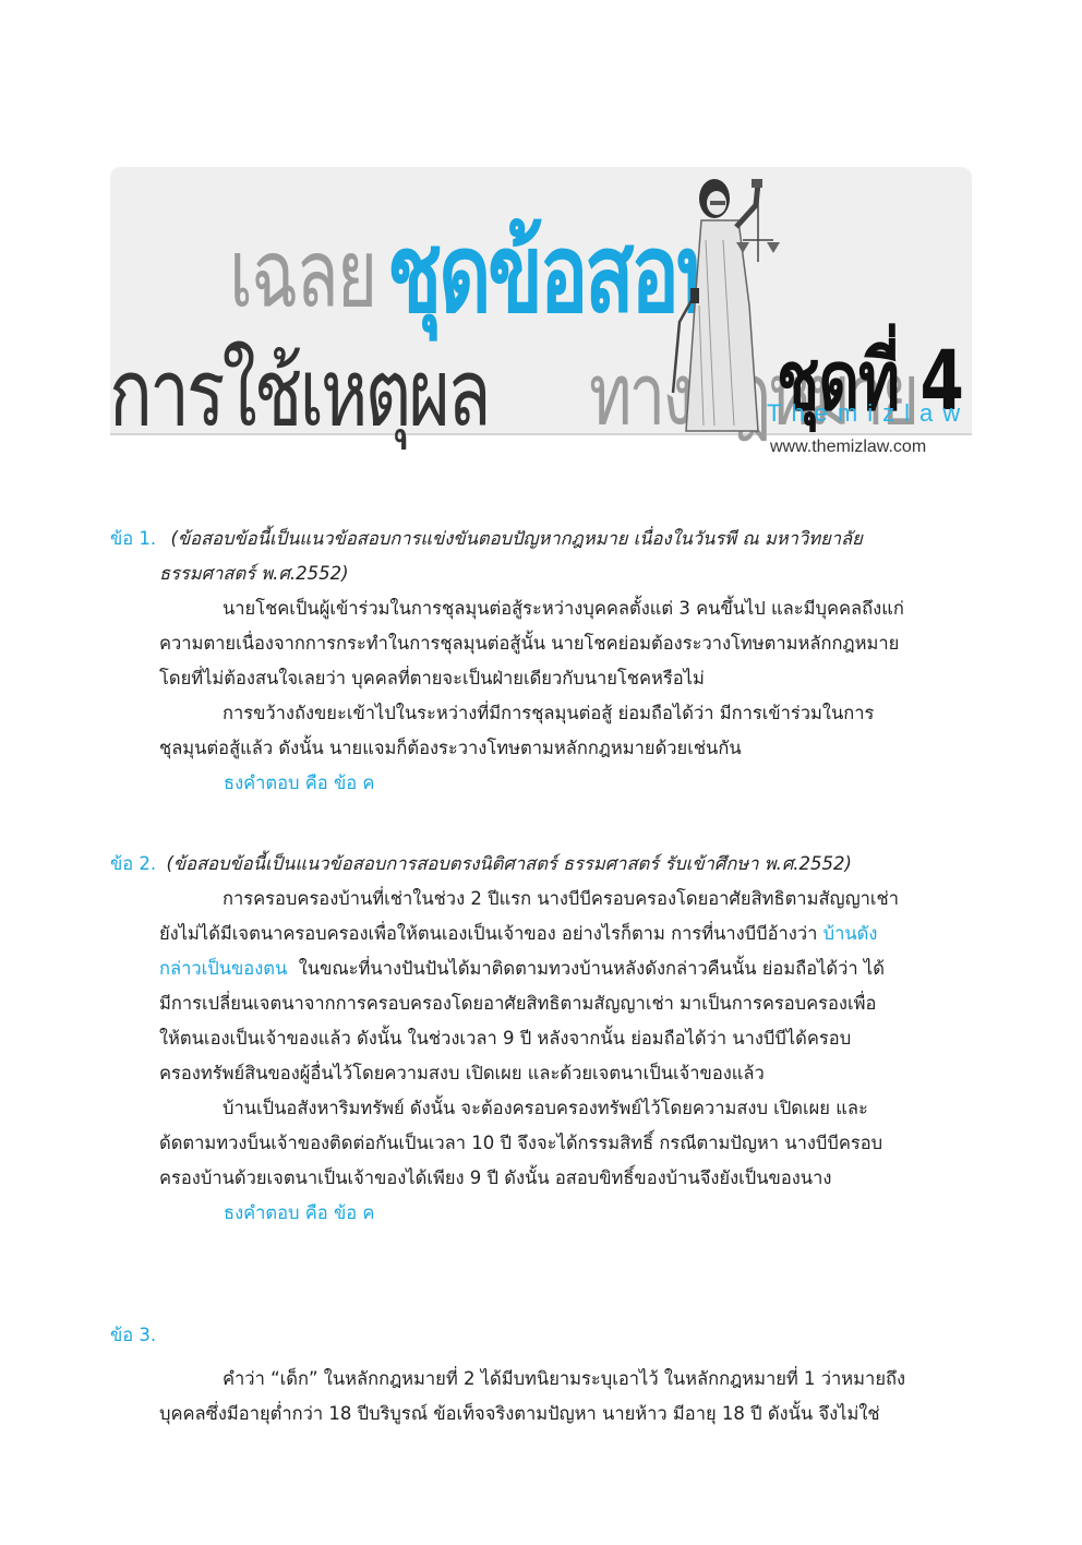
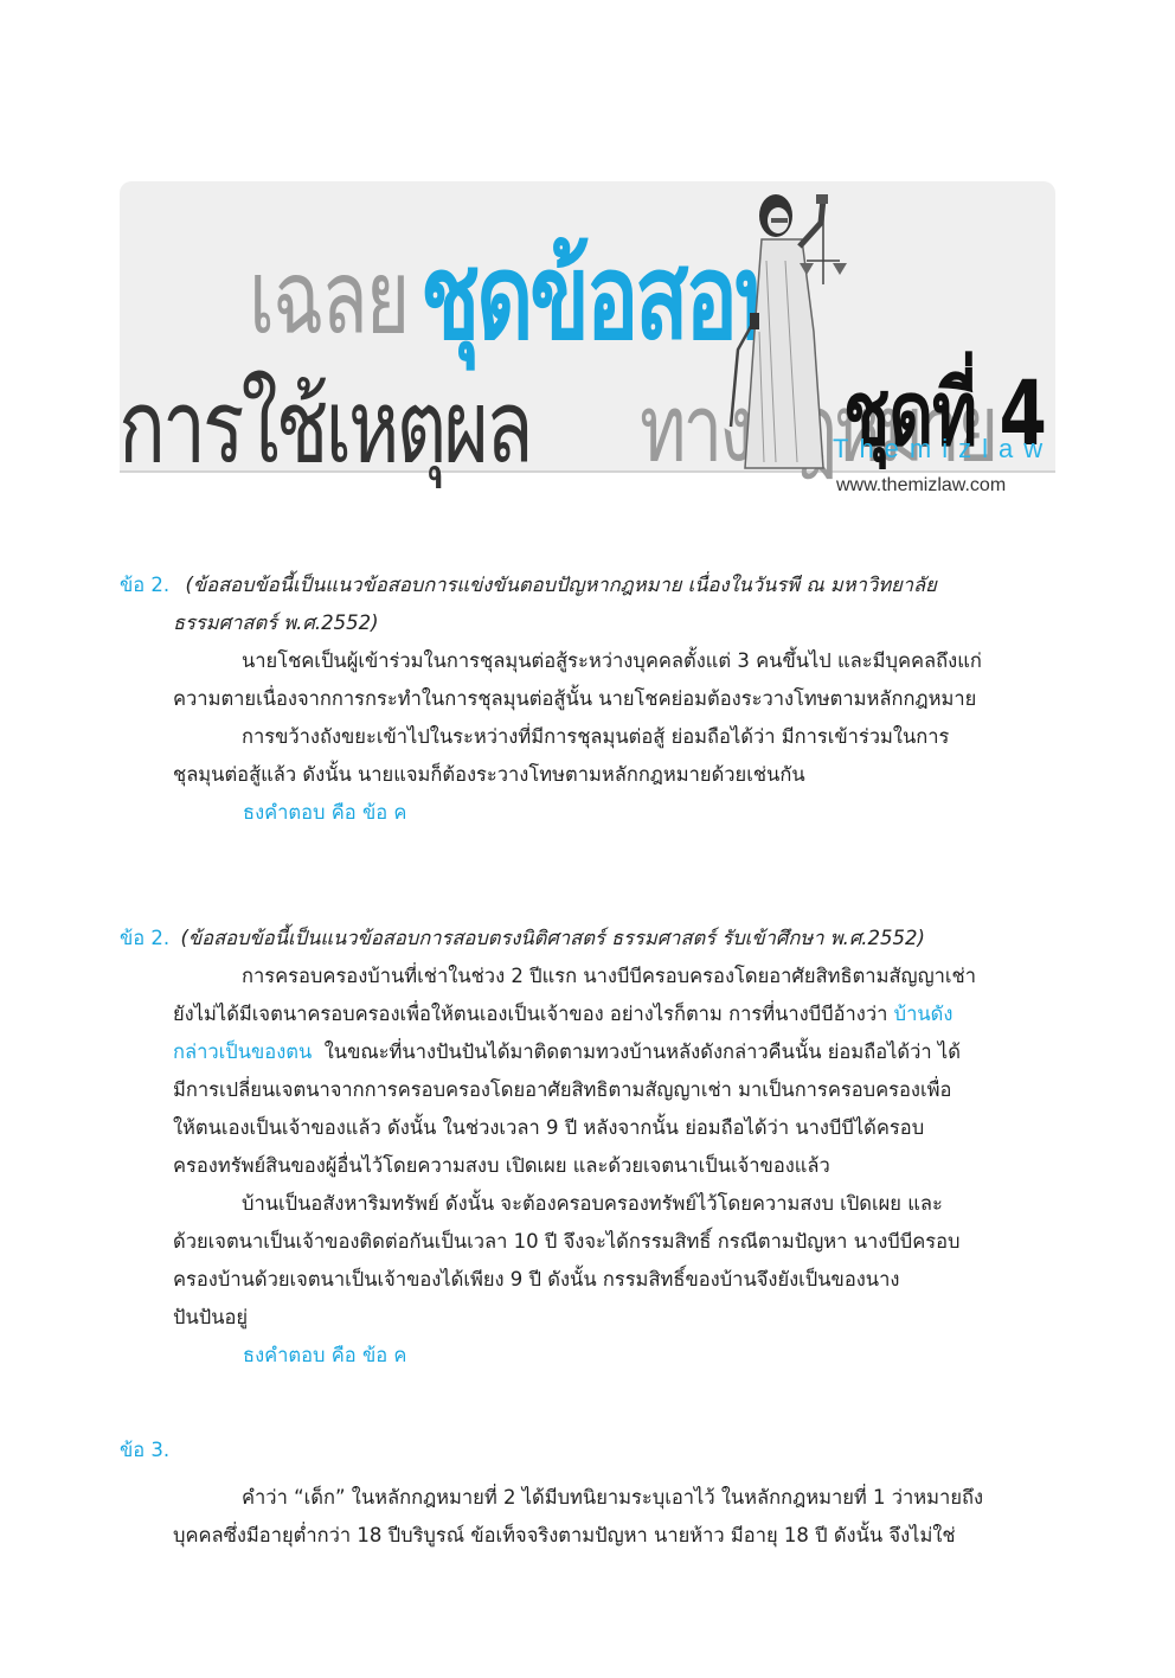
  เฉลย
  ชุดข้อสอ
  การใช้เหตุผล
  ทางหมาย
  ชุดที่ 4
  Themizlaw
  www.themizlaw.com
- ข้อ 1. (ข้อสอบข้อนี้เป็นแนวข้อสอบการแข่งขันตอบปัญหากฎหมาย เนื่องในวันรพี ณ มหาวิทยาลัย
+ ข้อ 2. (ข้อสอบข้อนี้เป็นแนวข้อสอบการแข่งขันตอบปัญหากฎหมาย เนื่องในวันรพี ณ มหาวิทยาลัย
  ธรรมศาสตร์ พ.ศ.2552)
  นายโชคเป็นผู้เข้าร่วมในการชุลมุนต่อสู้ระหว่างบุคคลตั้งแต่ 3 คนขึ้นไป และมีบุคคลถึงแก่
  ความตายเนื่องจากการกระทำในการชุลมุนต่อสู้นั้น นายโชคย่อมต้องระวางโทษตามหลักกฎหมาย
- โดยที่ไม่ต้องสนใจเลยว่า บุคคลที่ตายจะเป็นฝ่ายเดียวกับนายโชคหรือไม่
  การขว้างถังขยะเข้าไปในระหว่างที่มีการชุลมุนต่อสู้ ย่อมถือได้ว่า มีการเข้าร่วมในการ
  ชุลมุนต่อสู้แล้ว ดังนั้น นายแจมก็ต้องระวางโทษตามหลักกฎหมายด้วยเช่นกัน
  ธงคำตอบ คือ ข้อ ค
  ข้อ 2. (ข้อสอบข้อนี้เป็นแนวข้อสอบการสอบตรงนิติศาสตร์ ธรรมศาสตร์ รับเข้าศึกษา พ.ศ.2552)
  การครอบครองบ้านที่เช่าในช่วง 2 ปีแรก นางบีบีครอบครองโดยอาศัยสิทธิตามสัญญาเช่า
  ยังไม่ได้มีเจตนาครอบครองเพื่อให้ตนเองเป็นเจ้าของ อย่างไรก็ตาม การที่นางบีบีอ้างว่า บ้านดัง
  กล่าวเป็นของตน ในขณะที่นางปันปันได้มาติดตามทวงบ้านหลังดังกล่าวคืนนั้น ย่อมถือได้ว่า ได้
  มีการเปลี่ยนเจตนาจากการครอบครองโดยอาศัยสิทธิตามสัญญาเช่า มาเป็นการครอบครองเพื่อ
  ให้ตนเองเป็นเจ้าของแล้ว ดังนั้น ในช่วงเวลา 9 ปี หลังจากนั้น ย่อมถือได้ว่า นางบีบีได้ครอบ
  ครองทรัพย์สินของผู้อื่นไว้โดยความสงบ เปิดเผย และด้วยเจตนาเป็นเจ้าของแล้ว
  บ้านเป็นอสังหาริมทรัพย์ ดังนั้น จะต้องครอบครองทรัพย์ไว้โดยความสงบ เปิดเผย และ
- ด้ดตามทวงบ็นเจ้าของติดต่อกันเป็นเวลา 10 ปี จึงจะได้กรรมสิทธิ์ กรณีตามปัญหา นางบีบีครอบ
+ ด้วยเจตนาเป็นเจ้าของติดต่อกันเป็นเวลา 10 ปี จึงจะได้กรรมสิทธิ์ กรณีตามปัญหา นางบีบีครอบ
- ครองบ้านด้วยเจตนาเป็นเจ้าของได้เพียง 9 ปี ดังนั้น อสอบขิทธิ์ของบ้านจึงยังเป็นของนาง
+ ครองบ้านด้วยเจตนาเป็นเจ้าของได้เพียง 9 ปี ดังนั้น กรรมสิทธิ์ของบ้านจึงยังเป็นของนาง
+ ปันปันอยู่
  ธงคำตอบ คือ ข้อ ค
  ข้อ 3.
  คำว่า “เด็ก” ในหลักกฎหมายที่ 2 ได้มีบทนิยามระบุเอาไว้ ในหลักกฎหมายที่ 1 ว่าหมายถึง
  บุคคลซึ่งมีอายุต่ำกว่า 18 ปีบริบูรณ์ ข้อเท็จจริงตามปัญหา นายห้าว มีอายุ 18 ปี ดังนั้น จึงไม่ใช่
